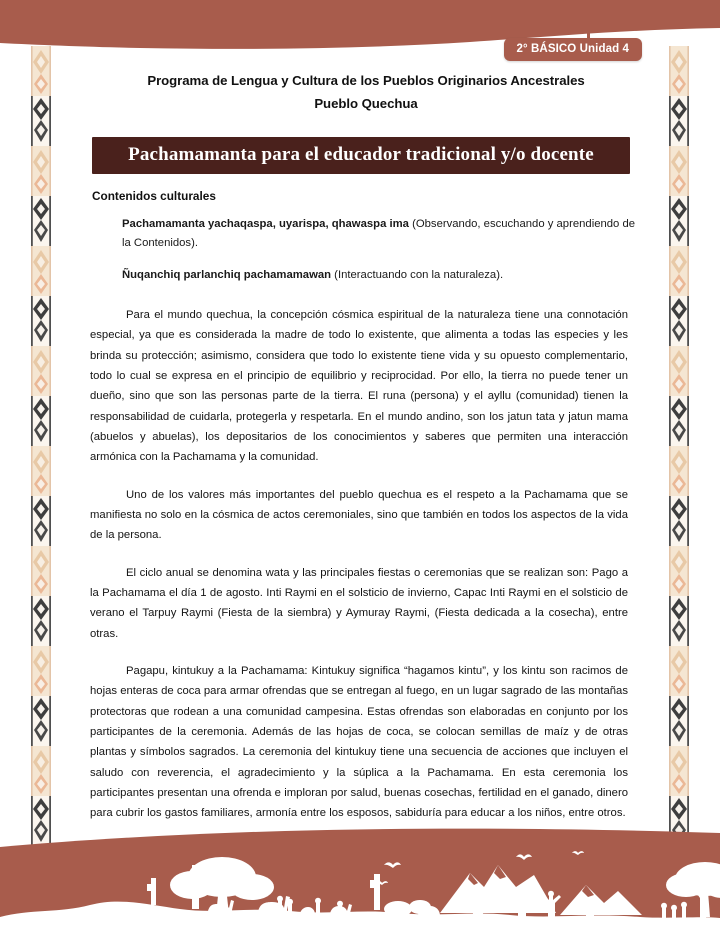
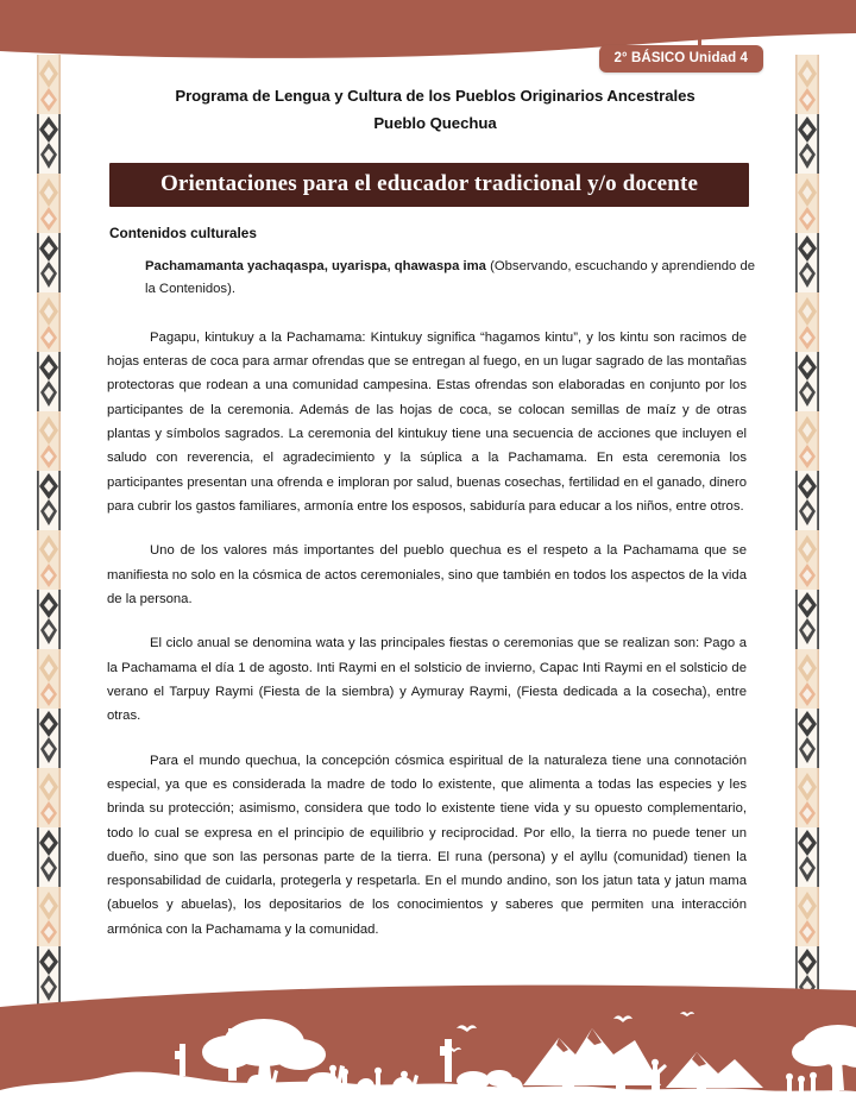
  2° BÁSICO Unidad 4
  Programa de Lengua y Cultura de los Pueblos Originarios Ancestrales
  Pueblo Quechua
- Pachamamanta para el educador tradicional y/o docente
+ Orientaciones para el educador tradicional y/o docente
  Contenidos culturales
  Pachamamanta yachaqaspa, uyarispa, qhawaspa ima (Observando, escuchando y aprendiendo de la Contenidos).
- Ñuqanchiq parlanchiq pachamamawan (Interactuando con la naturaleza).
- Para el mundo quechua, la concepción cósmica espiritual de la naturaleza tiene una connotación especial, ya que es considerada la madre de todo lo existente, que alimenta a todas las especies y les brinda su protección; asimismo, considera que todo lo existente tiene vida y su opuesto complementario, todo lo cual se expresa en el principio de equilibrio y reciprocidad. Por ello, la tierra no puede tener un dueño, sino que son las personas parte de la tierra. El runa (persona) y el ayllu (comunidad) tienen la responsabilidad de cuidarla, protegerla y respetarla. En el mundo andino, son los jatun tata y jatun mama (abuelos y abuelas), los depositarios de los conocimientos y saberes que permiten una interacción armónica con la Pachamama y la comunidad.
+ Pagapu, kintukuy a la Pachamama: Kintukuy significa “hagamos kintu”, y los kintu son racimos de hojas enteras de coca para armar ofrendas que se entregan al fuego, en un lugar sagrado de las montañas protectoras que rodean a una comunidad campesina. Estas ofrendas son elaboradas en conjunto por los participantes de la ceremonia. Además de las hojas de coca, se colocan semillas de maíz y de otras plantas y símbolos sagrados. La ceremonia del kintukuy tiene una secuencia de acciones que incluyen el saludo con reverencia, el agradecimiento y la súplica a la Pachamama. En esta ceremonia los participantes presentan una ofrenda e imploran por salud, buenas cosechas, fertilidad en el ganado, dinero para cubrir los gastos familiares, armonía entre los esposos, sabiduría para educar a los niños, entre otros.
  Uno de los valores más importantes del pueblo quechua es el respeto a la Pachamama que se manifiesta no solo en la cósmica de actos ceremoniales, sino que también en todos los aspectos de la vida de la persona.
  El ciclo anual se denomina wata y las principales fiestas o ceremonias que se realizan son: Pago a la Pachamama el día 1 de agosto. Inti Raymi en el solsticio de invierno, Capac Inti Raymi en el solsticio de verano el Tarpuy Raymi (Fiesta de la siembra) y Aymuray Raymi, (Fiesta dedicada a la cosecha), entre otras.
- Pagapu, kintukuy a la Pachamama: Kintukuy significa “hagamos kintu”, y los kintu son racimos de hojas enteras de coca para armar ofrendas que se entregan al fuego, en un lugar sagrado de las montañas protectoras que rodean a una comunidad campesina. Estas ofrendas son elaboradas en conjunto por los participantes de la ceremonia. Además de las hojas de coca, se colocan semillas de maíz y de otras plantas y símbolos sagrados. La ceremonia del kintukuy tiene una secuencia de acciones que incluyen el saludo con reverencia, el agradecimiento y la súplica a la Pachamama. En esta ceremonia los participantes presentan una ofrenda e imploran por salud, buenas cosechas, fertilidad en el ganado, dinero para cubrir los gastos familiares, armonía entre los esposos, sabiduría para educar a los niños, entre otros.
+ Para el mundo quechua, la concepción cósmica espiritual de la naturaleza tiene una connotación especial, ya que es considerada la madre de todo lo existente, que alimenta a todas las especies y les brinda su protección; asimismo, considera que todo lo existente tiene vida y su opuesto complementario, todo lo cual se expresa en el principio de equilibrio y reciprocidad. Por ello, la tierra no puede tener un dueño, sino que son las personas parte de la tierra. El runa (persona) y el ayllu (comunidad) tienen la responsabilidad de cuidarla, protegerla y respetarla. En el mundo andino, son los jatun tata y jatun mama (abuelos y abuelas), los depositarios de los conocimientos y saberes que permiten una interacción armónica con la Pachamama y la comunidad.
